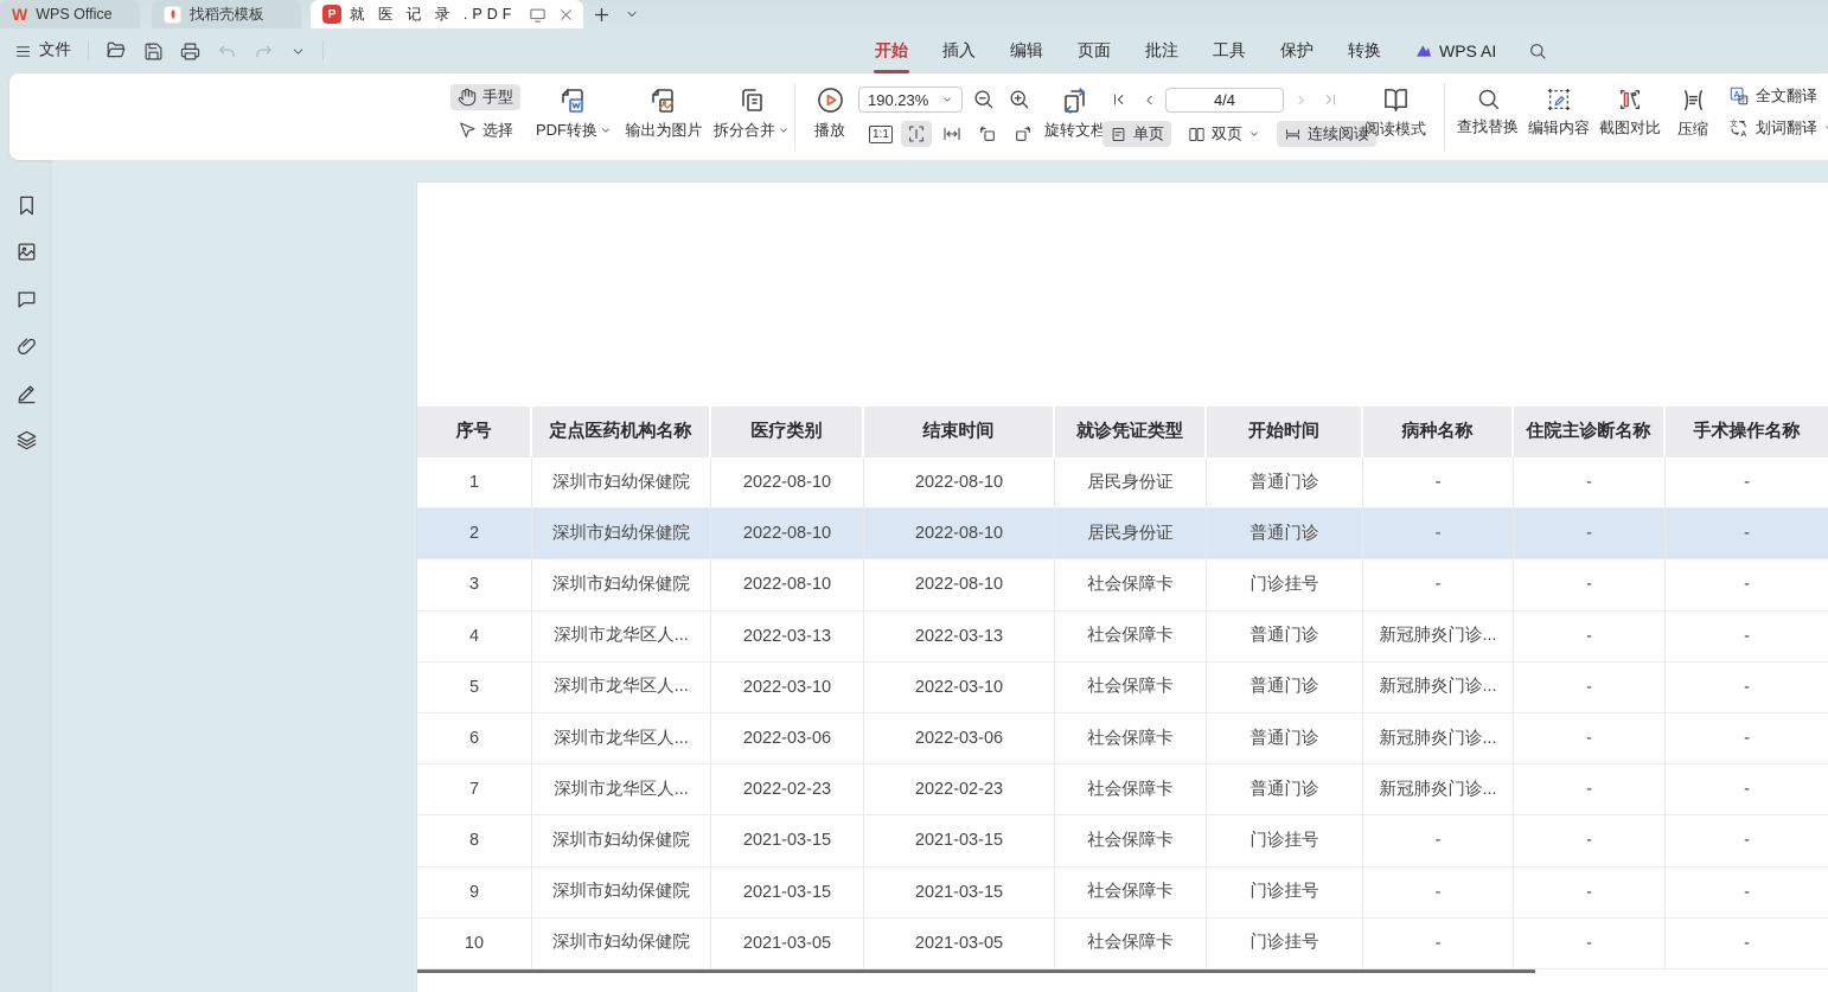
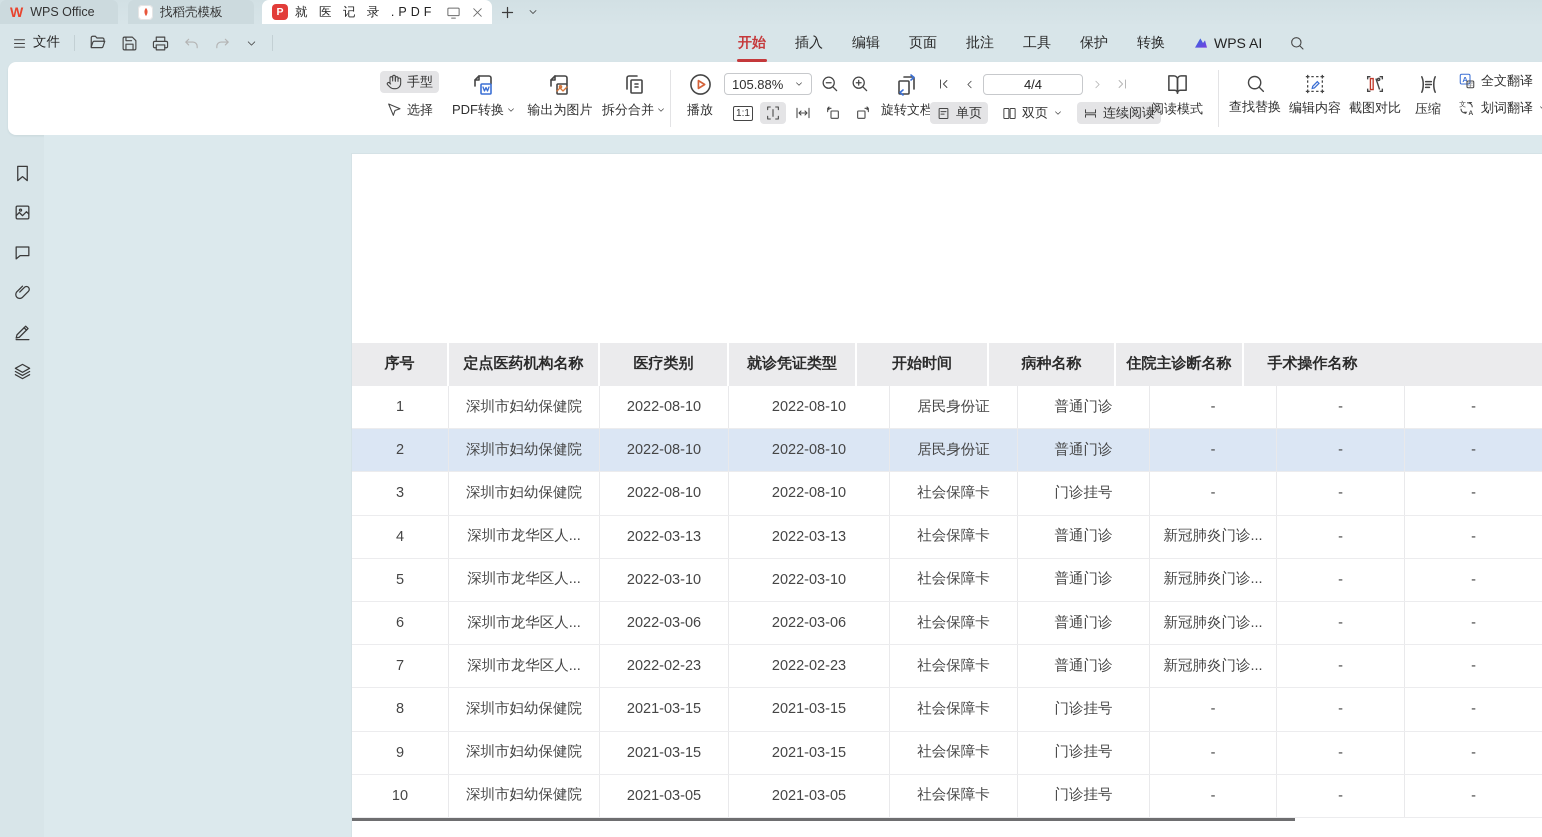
  W
  WPS Office
  找稻壳模板
  P
  就 医 记 录 .PDF
  文件
  开始
  插入
  编辑
  页面
  批注
  工具
  保护
  转换
  WPS AI
  手型
  选择
  PDF转换
  输出为图片
  拆分合并
  播放
- 190.23%
+ 105.88%
  1:1
  旋转文档
  4/4
  单页
  双页
  连续阅读
  阅读模式
  查找替换
  编辑内容
  截图对比
  压缩
  A
  全文翻译
  划词翻译
  序号
  定点医药机构名称
  医疗类别
- 结束时间
  就诊凭证类型
  开始时间
  病种名称
  住院主诊断名称
  手术操作名称
  1
  深圳市妇幼保健院
  2022-08-10
  2022-08-10
  居民身份证
  普通门诊
  -
  -
  -
  2
  深圳市妇幼保健院
  2022-08-10
  2022-08-10
  居民身份证
  普通门诊
  -
  -
  -
  3
  深圳市妇幼保健院
  2022-08-10
  2022-08-10
  社会保障卡
  门诊挂号
  -
  -
  -
  4
  深圳市龙华区人...
  2022-03-13
  2022-03-13
  社会保障卡
  普通门诊
  新冠肺炎门诊...
  -
  -
  5
  深圳市龙华区人...
  2022-03-10
  2022-03-10
  社会保障卡
  普通门诊
  新冠肺炎门诊...
  -
  -
  6
  深圳市龙华区人...
  2022-03-06
  2022-03-06
  社会保障卡
  普通门诊
  新冠肺炎门诊...
  -
  -
  7
  深圳市龙华区人...
  2022-02-23
  2022-02-23
  社会保障卡
  普通门诊
  新冠肺炎门诊...
  -
  -
  8
  深圳市妇幼保健院
  2021-03-15
  2021-03-15
  社会保障卡
  门诊挂号
  -
  -
  -
  9
  深圳市妇幼保健院
  2021-03-15
  2021-03-15
  社会保障卡
  门诊挂号
  -
  -
  -
  10
  深圳市妇幼保健院
  2021-03-05
  2021-03-05
  社会保障卡
  门诊挂号
  -
  -
  -
